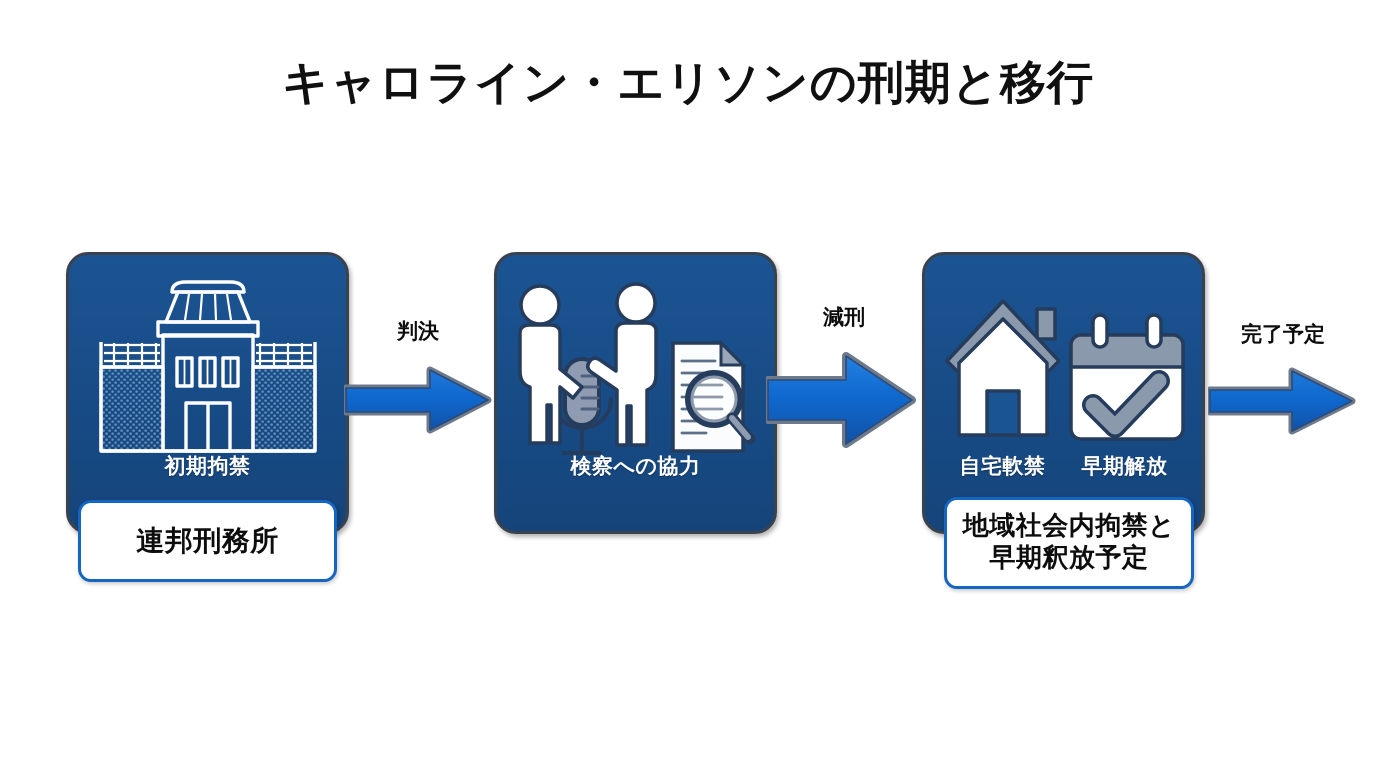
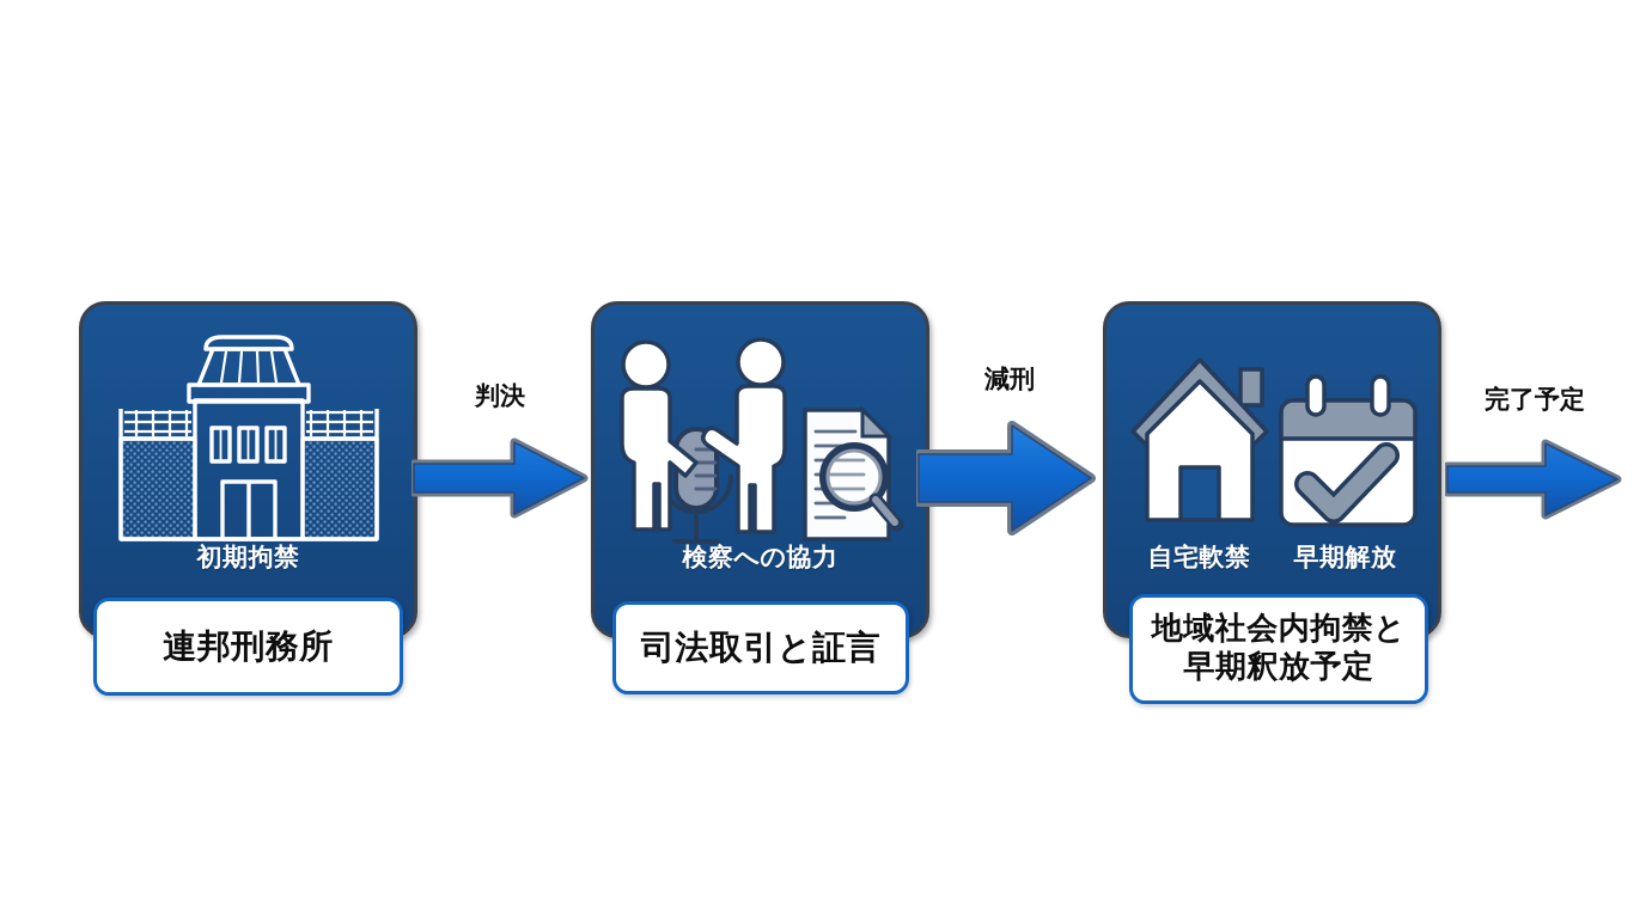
- キャロライン・エリソンの刑期と移行
  初期拘禁
  連邦刑務所
  判決
  検察への協力
+ 司法取引と証言
  減刑
  自宅軟禁
  早期解放
  地域社会内拘禁と
  早期釈放予定
  完了予定
